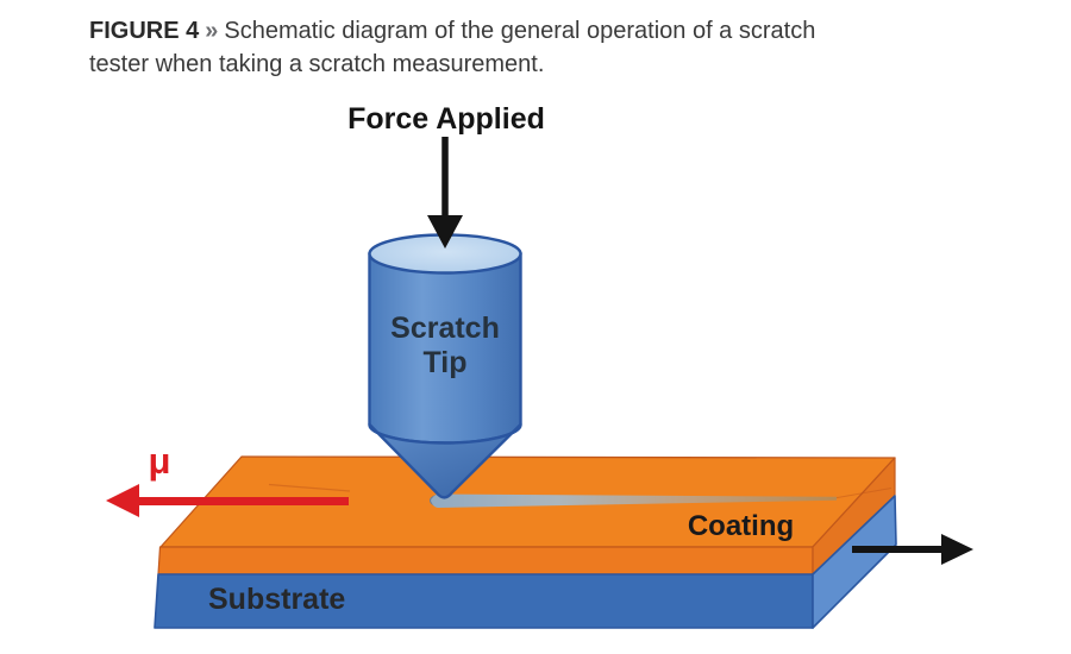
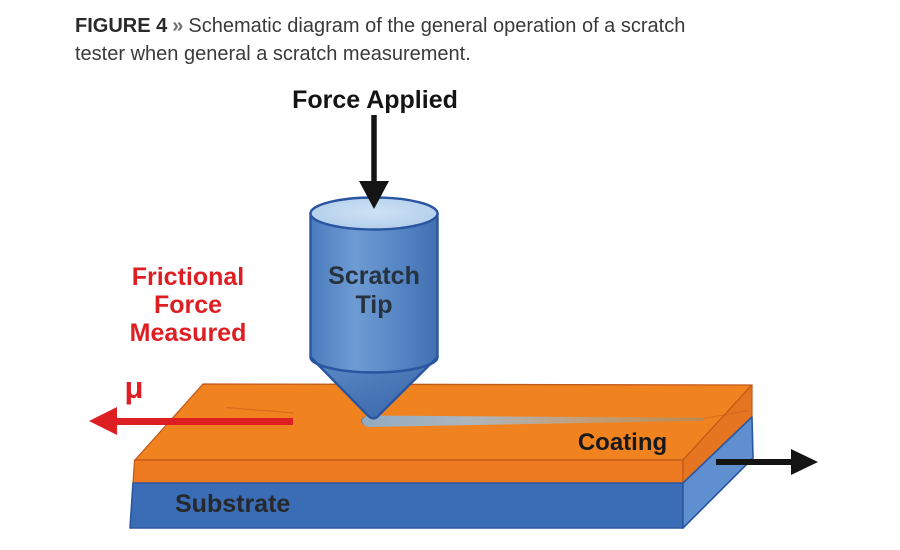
  FIGURE 4 » Schematic diagram of the general operation of a scratch
- tester when taking a scratch measurement.
+ tester when general a scratch measurement.
  Force Applied
  Scratch
  Tip
+ Frictional
+ Force
+ Measured
  μ
  Coating
  Substrate
